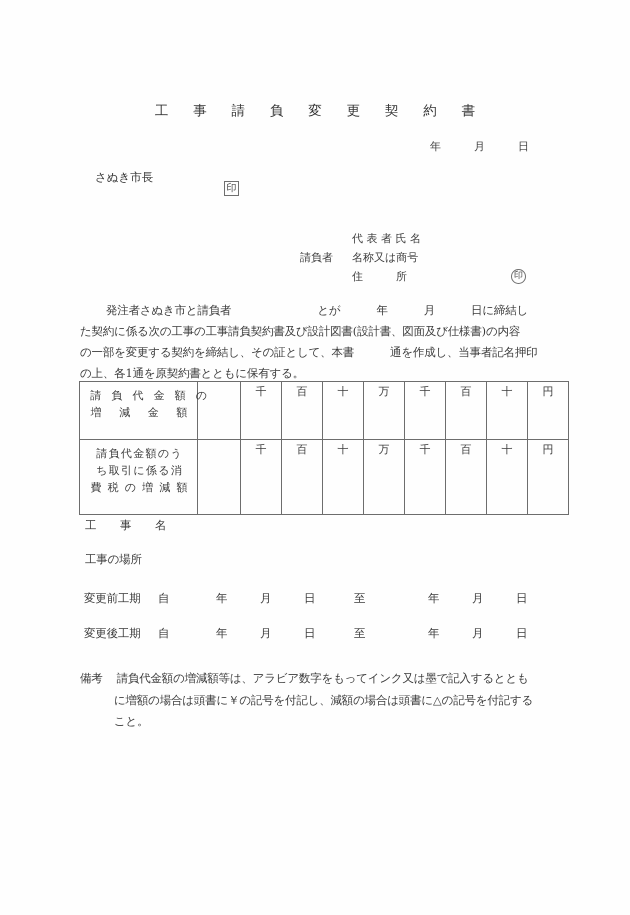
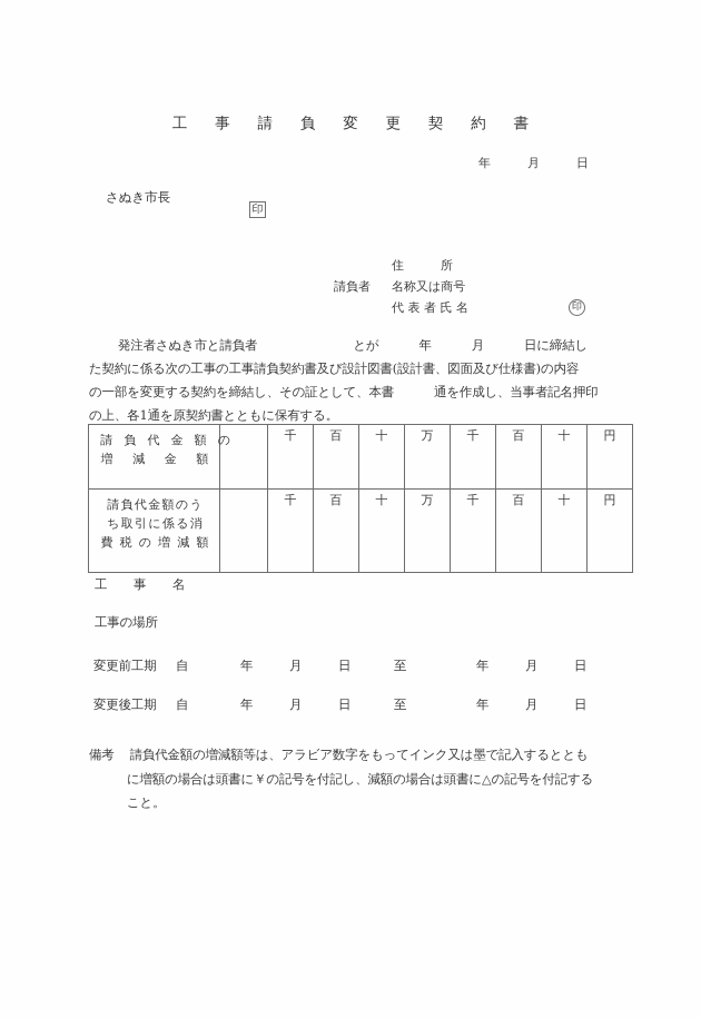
  工 事 請 負 変 更 契 約 書
  年 月 日
  さぬき市長
  印
- 代 表 者 氏 名
+ 住 所
  請負者 名称又は商号
- 住 所
+ 代 表 者 氏 名
  印
  発注者さぬき市と請負者 とが 年 月 日に締結し
  た契約に係る次の工事の工事請負契約書及び設計図書(設計書、図面及び仕様書)の内容
  の一部を変更する契約を締結し、その証として、本書 通を作成し、当事者記名押印
  の上、各1通を原契約書とともに保有する。
  請 負 代 金 額 の 増 減 金 額		千	百	十	万	千	百	十	円
  請負代金額のう ち取引に係る消 費 税 の 増 減 額		千	百	十	万	千	百	十	円
  工 事 名
  工事の場所
  変更前工期 自 年 月 日 至 年 月 日
  変更後工期 自 年 月 日 至 年 月 日
  備考 請負代金額の増減額等は、アラビア数字をもってインク又は墨で記入するととも
  に増額の場合は頭書に￥の記号を付記し、減額の場合は頭書に△の記号を付記する
  こと。
